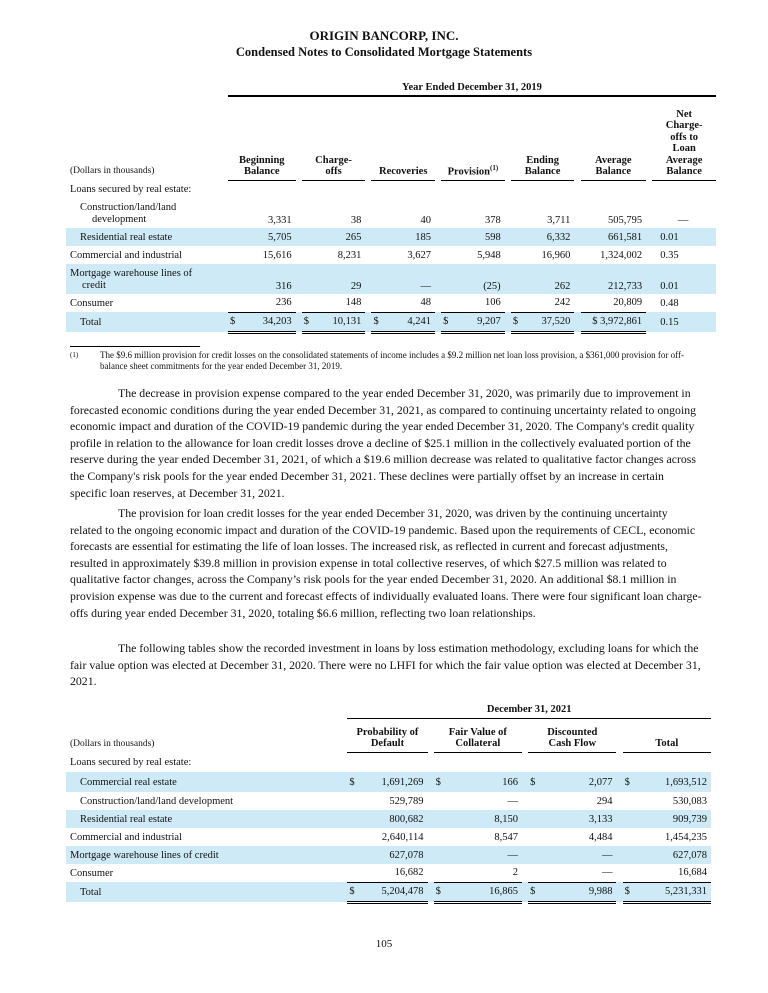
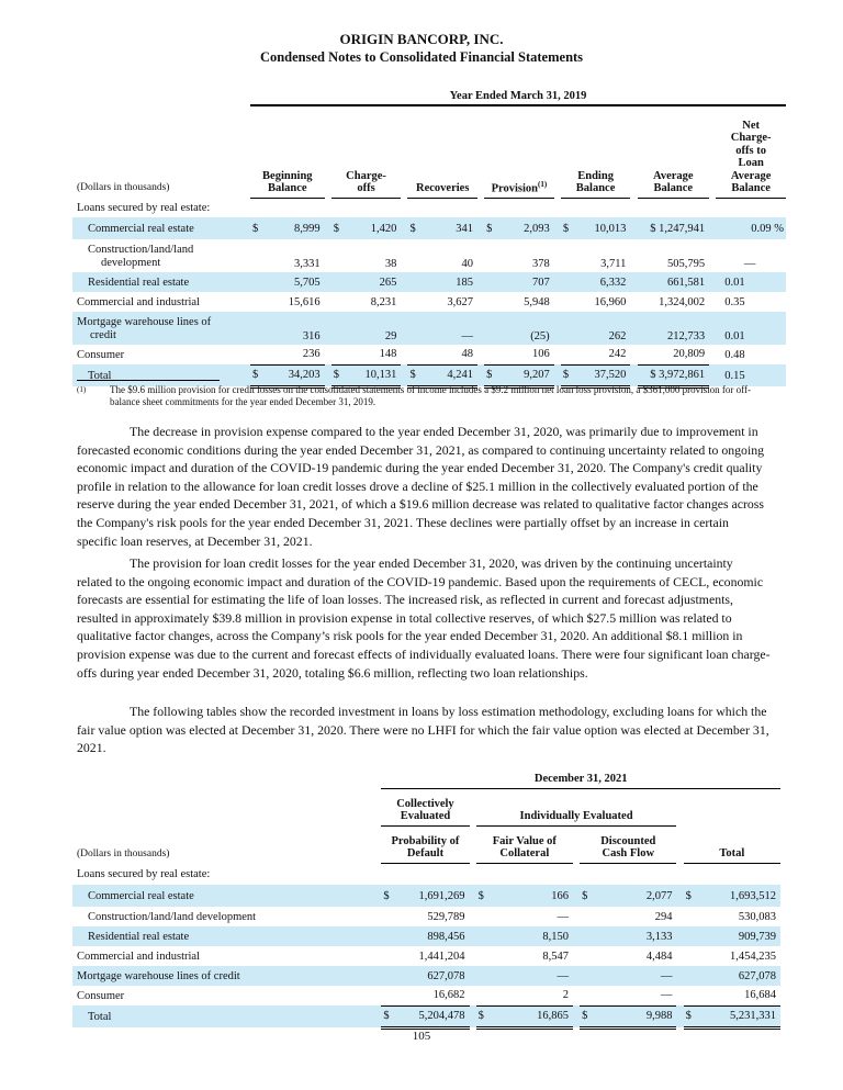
  ORIGIN BANCORP, INC.
- Condensed Notes to Consolidated Mortgage Statements
+ Condensed Notes to Consolidated Financial Statements
- 	Year Ended December 31, 2019
+ 	Year Ended March 31, 2019
  (Dollars in thousands)	BeginningBalance		Charge-offs		Recoveries		Provision(1)		EndingBalance		AverageBalance		NetCharge-offs toLoanAverageBalance
  Loans secured by real estate:
+ Commercial real estate	$	8,999		$	1,420		$	341		$	2,093		$	10,013		$ 1,247,941		0.09 %
  Construction/land/landdevelopment		3,331			38			40			378			3,711		505,795		—
- Residential real estate		5,705			265			185			598			6,332		661,581		0.01
+ Residential real estate		5,705			265			185			707			6,332		661,581		0.01
  Commercial and industrial		15,616			8,231			3,627			5,948			16,960		1,324,002		0.35
  Mortgage warehouse lines ofcredit		316			29			—			(25)			262		212,733		0.01
  Consumer		236			148			48			106			242		20,809		0.48
  Total	$	34,203		$	10,131		$	4,241		$	9,207		$	37,520		$ 3,972,861		0.15
  (1)
  The $9.6 million provision for credit losses on the consolidated statements of income includes a $9.2 million net loan loss provision, a $361,000 provision for off-balance sheet commitments for the year ended December 31, 2019.
  The decrease in provision expense compared to the year ended December 31, 2020, was primarily due to improvement in forecasted economic conditions during the year ended December 31, 2021, as compared to continuing uncertainty related to ongoing economic impact and duration of the COVID-19 pandemic during the year ended December 31, 2020. The Company's credit quality profile in relation to the allowance for loan credit losses drove a decline of $25.1 million in the collectively evaluated portion of the reserve during the year ended December 31, 2021, of which a $19.6 million decrease was related to qualitative factor changes across the Company's risk pools for the year ended December 31, 2021. These declines were partially offset by an increase in certain specific loan reserves, at December 31, 2021.
  The provision for loan credit losses for the year ended December 31, 2020, was driven by the continuing uncertainty related to the ongoing economic impact and duration of the COVID-19 pandemic. Based upon the requirements of CECL, economic forecasts are essential for estimating the life of loan losses. The increased risk, as reflected in current and forecast adjustments, resulted in approximately $39.8 million in provision expense in total collective reserves, of which $27.5 million was related to qualitative factor changes, across the Company’s risk pools for the year ended December 31, 2020. An additional $8.1 million in provision expense was due to the current and forecast effects of individually evaluated loans. There were four significant loan charge-offs during year ended December 31, 2020, totaling $6.6 million, reflecting two loan relationships.
  The following tables show the recorded investment in loans by loss estimation methodology, excluding loans for which the fair value option was elected at December 31, 2020. There were no LHFI for which the fair value option was elected at December 31, 2021.
  	December 31, 2021
+ 	CollectivelyEvaluated		Individually Evaluated
  (Dollars in thousands)	Probability ofDefault		Fair Value ofCollateral		DiscountedCash Flow		Total
  Loans secured by real estate:
  Commercial real estate	$	1,691,269		$	166		$	2,077		$	1,693,512
  Construction/land/land development		529,789			—			294			530,083
- Residential real estate		800,682			8,150			3,133			909,739
+ Residential real estate		898,456			8,150			3,133			909,739
- Commercial and industrial		2,640,114			8,547			4,484			1,454,235
+ Commercial and industrial		1,441,204			8,547			4,484			1,454,235
  Mortgage warehouse lines of credit		627,078			—			—			627,078
  Consumer		16,682			2			—			16,684
  Total	$	5,204,478		$	16,865		$	9,988		$	5,231,331
  105
